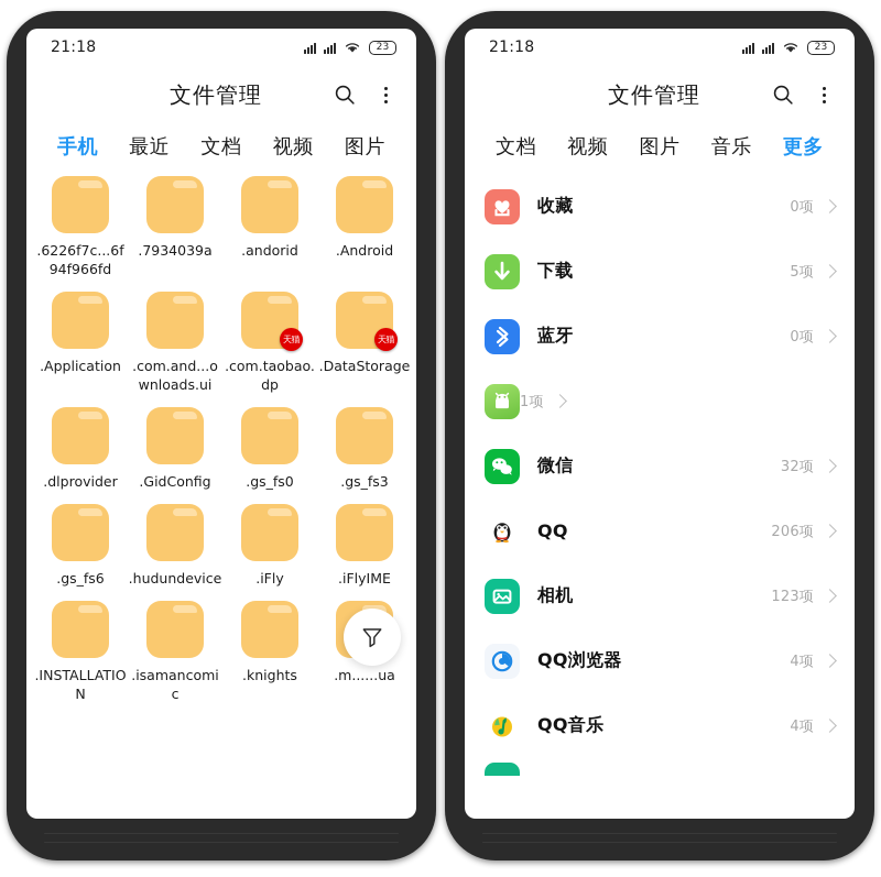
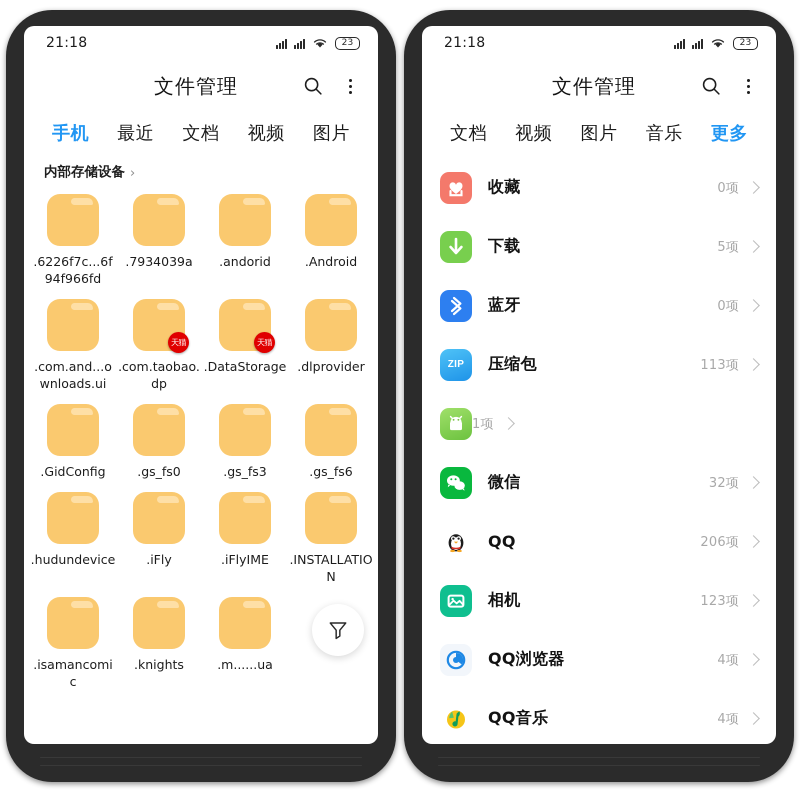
  21:18
  23
  文件管理
  手机
  最近
  文档
  视频
  图片
+ 内部存储设备
+ ›
  .6226f7c...6f94f966fd
  .7934039a
  .andorid
  .Android
- .Application
  .com.and...ownloads.ui
  天猫
  .com.taobao.dp
  天猫
  .DataStorage
  .dlprovider
  .GidConfig
  .gs_fs0
  .gs_fs3
  .gs_fs6
  .hudundevice
  .iFly
  .iFlyIME
  .INSTALLATION
  .isamancomic
  .knights
  .m......ua
  21:18
  23
  文件管理
  文档
  视频
  图片
  音乐
  更多
  收藏
  0项
  下载
  5项
  蓝牙
  0项
+ ZIP
+ 压缩包
+ 113项
  1项
  微信
  32项
  QQ
  206项
  相机
  123项
  QQ浏览器
  4项
  QQ音乐
  4项
